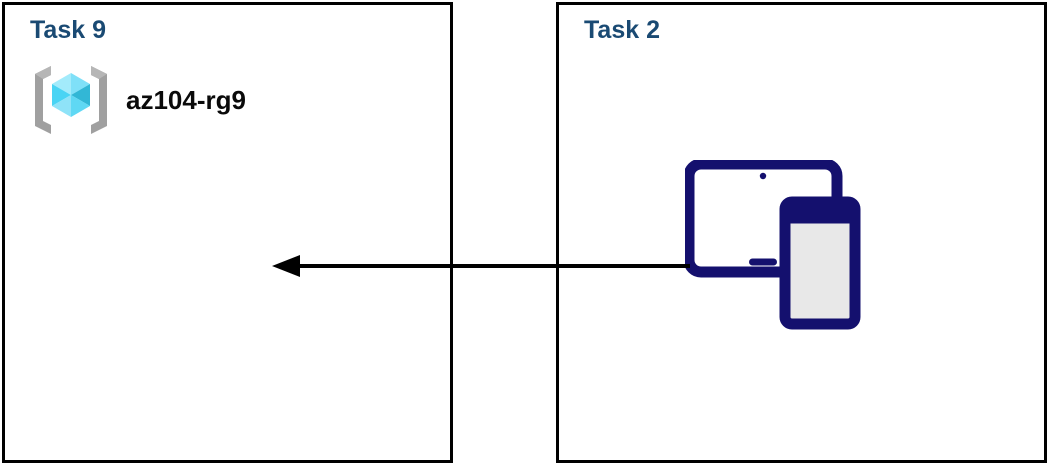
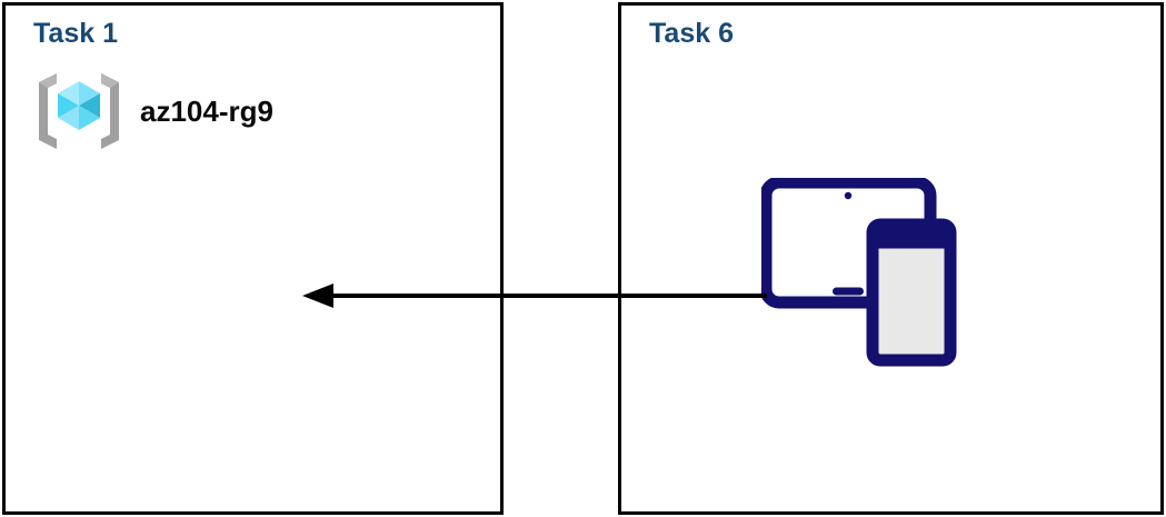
- Task 9
+ Task 1
  az104-rg9
- Task 2
+ Task 6
